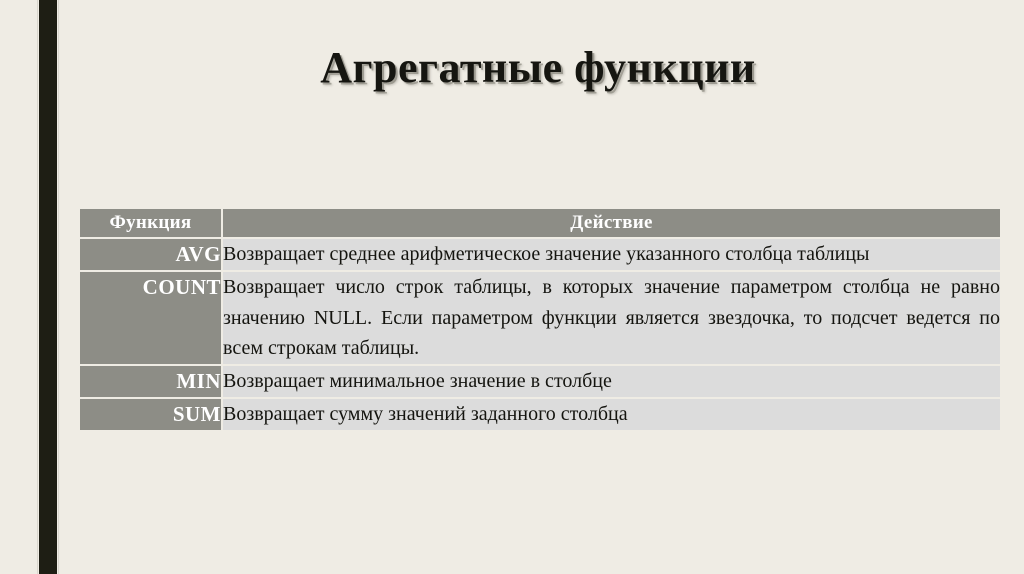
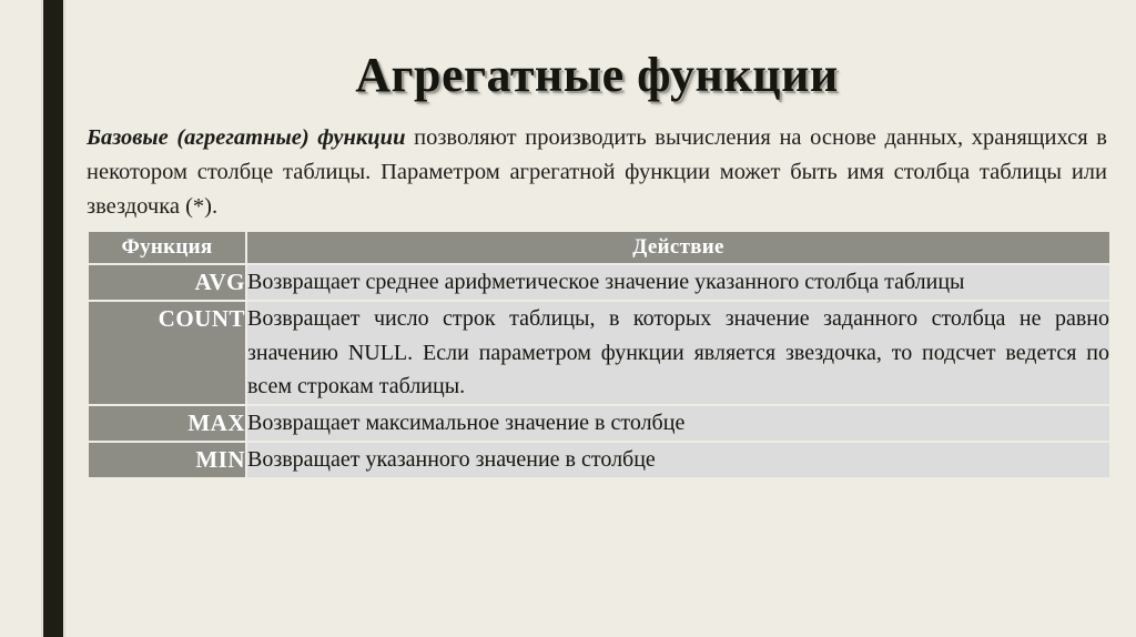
  Агрегатные функции
+ Базовые (агрегатные) функции позволяют производить вычисления на основе данных, хранящихся в некотором столбце таблицы. Параметром агрегатной функции может быть имя столбца таблицы или звездочка (*).
  Функция	Действие
  AVG	Возвращает среднее арифметическое значение указанного столбца таблицы
- COUNT	Возвращает число строк таблицы, в которых значение параметром столбца не равно значению NULL. Если параметром функции является звездочка, то подсчет ведется по всем строкам таблицы.
+ COUNT	Возвращает число строк таблицы, в которых значение заданного столбца не равно значению NULL. Если параметром функции является звездочка, то подсчет ведется по всем строкам таблицы.
+ MAX	Возвращает максимальное значение в столбце
- MIN	Возвращает минимальное значение в столбце
+ MIN	Возвращает указанного значение в столбце
- SUM	Возвращает сумму значений заданного столбца
